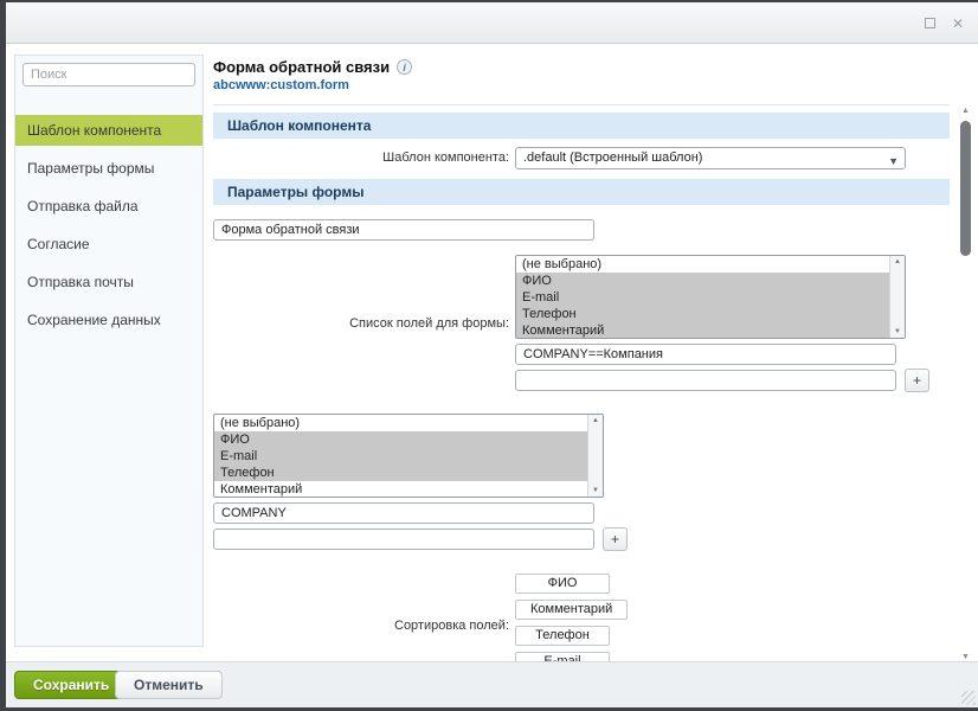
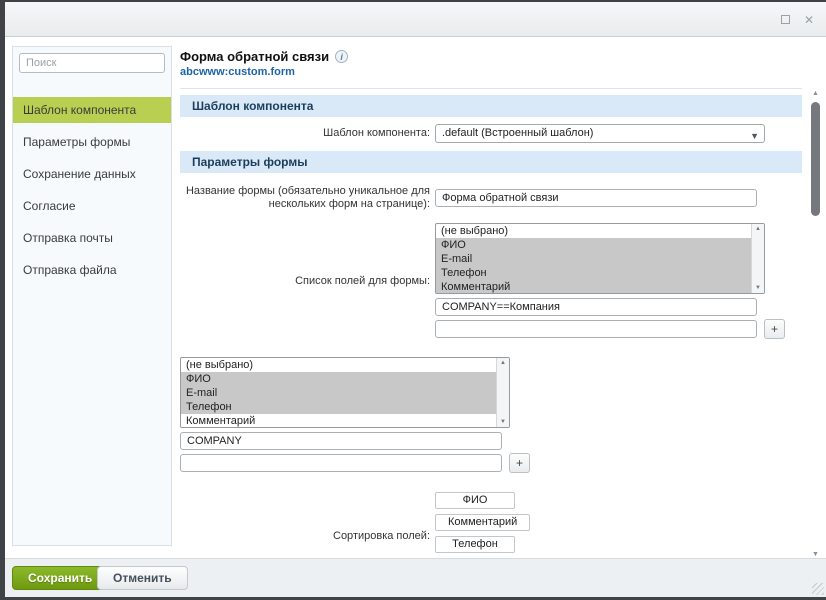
  ✕
  Поиск
  Шаблон компонента
  Параметры формы
- Отправка файла
+ Сохранение данных
  Согласие
  Отправка почты
- Сохранение данных
+ Отправка файла
  Форма обратной связи
  i
  abcwww:custom.form
  Шаблон компонента
  Шаблон компонента:
  .default (Встроенный шаблон)
  ▼
  Параметры формы
+ Название формы (обязательно уникальное для нескольких форм на странице):
  Форма обратной связи
  Список полей для формы:
  (не выбрано)
  ФИО
  E-mail
  Телефон
  Комментарий
  COMPANY==Компания
  +
  (не выбрано)
  ФИО
  E-mail
  Телефон
  Комментарий
  COMPANY
  +
  Сортировка полей:
  ФИО
  Комментарий
  Телефон
  Сохранить
  Отменить
